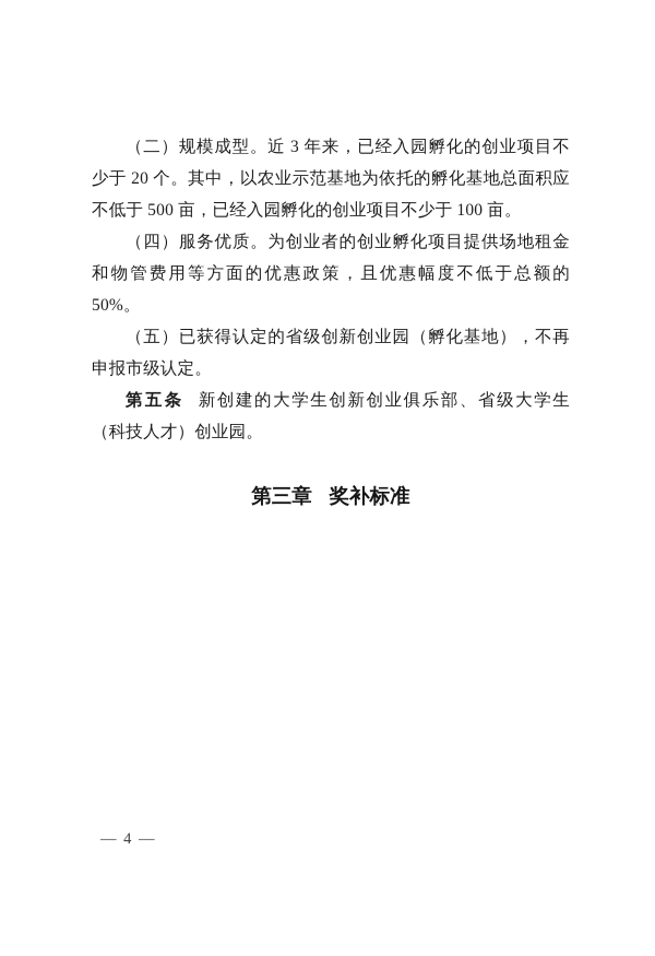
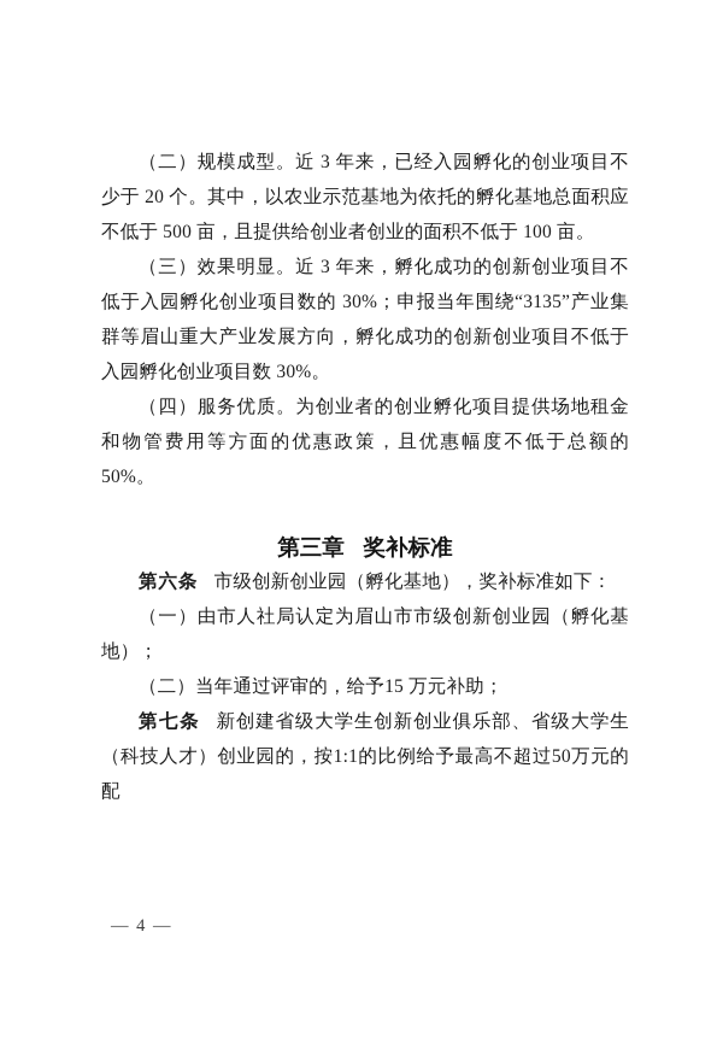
- （二）规模成型。近 3 年来，已经入园孵化的创业项目不少于 20 个。其中，以农业示范基地为依托的孵化基地总面积应不低于 500 亩，已经入园孵化的创业项目不少于 100 亩。
+ （二）规模成型。近 3 年来，已经入园孵化的创业项目不少于 20 个。其中，以农业示范基地为依托的孵化基地总面积应不低于 500 亩，且提供给创业者创业的面积不低于 100 亩。
+ （三）效果明显。近 3 年来，孵化成功的创新创业项目不低于入园孵化创业项目数的 30%；申报当年围绕“3135”产业集群等眉山重大产业发展方向，孵化成功的创新创业项目不低于入园孵化创业项目数 30%。
  （四）服务优质。为创业者的创业孵化项目提供场地租金和物管费用等方面的优惠政策，且优惠幅度不低于总额的 50%。
- （五）已获得认定的省级创新创业园（孵化基地），不再申报市级认定。
- 第五条 新创建的大学生创新创业俱乐部、省级大学生（科技人才）创业园。
  第三章 奖补标准
+ 第六条 市级创新创业园（孵化基地），奖补标准如下：
+ （一）由市人社局认定为眉山市市级创新创业园（孵化基地）；
+ （二）当年通过评审的，给予15 万元补助；
+ 第七条 新创建省级大学生创新创业俱乐部、省级大学生（科技人才）创业园的，按1:1的比例给予最高不超过50万元的配
  — 4 —
